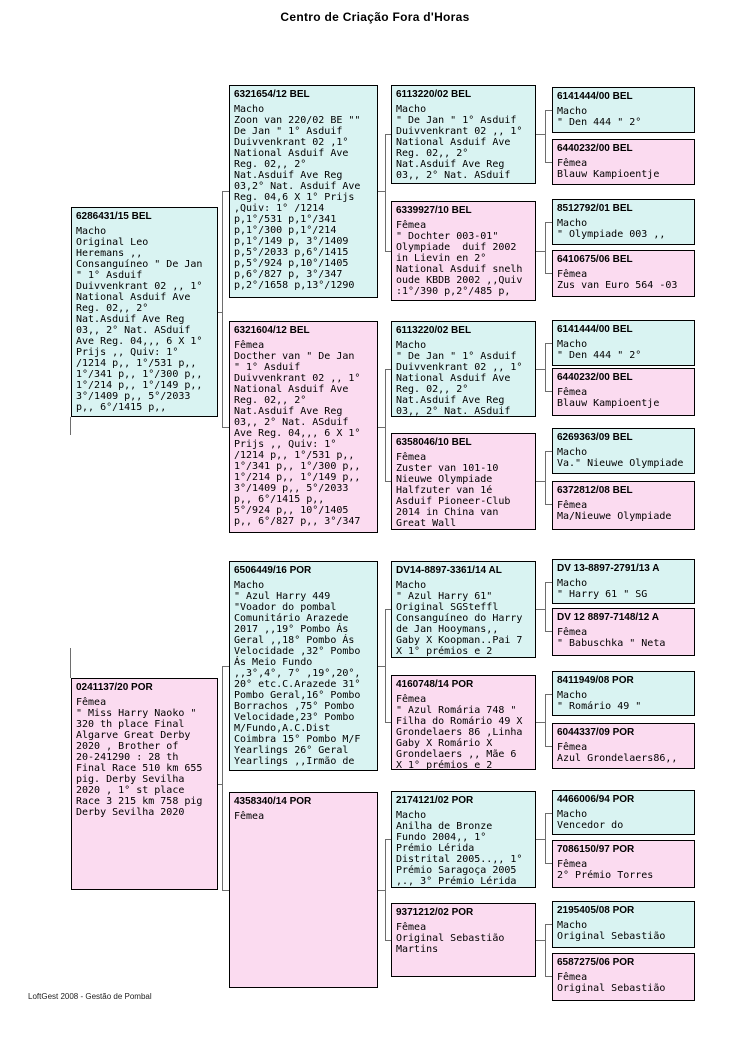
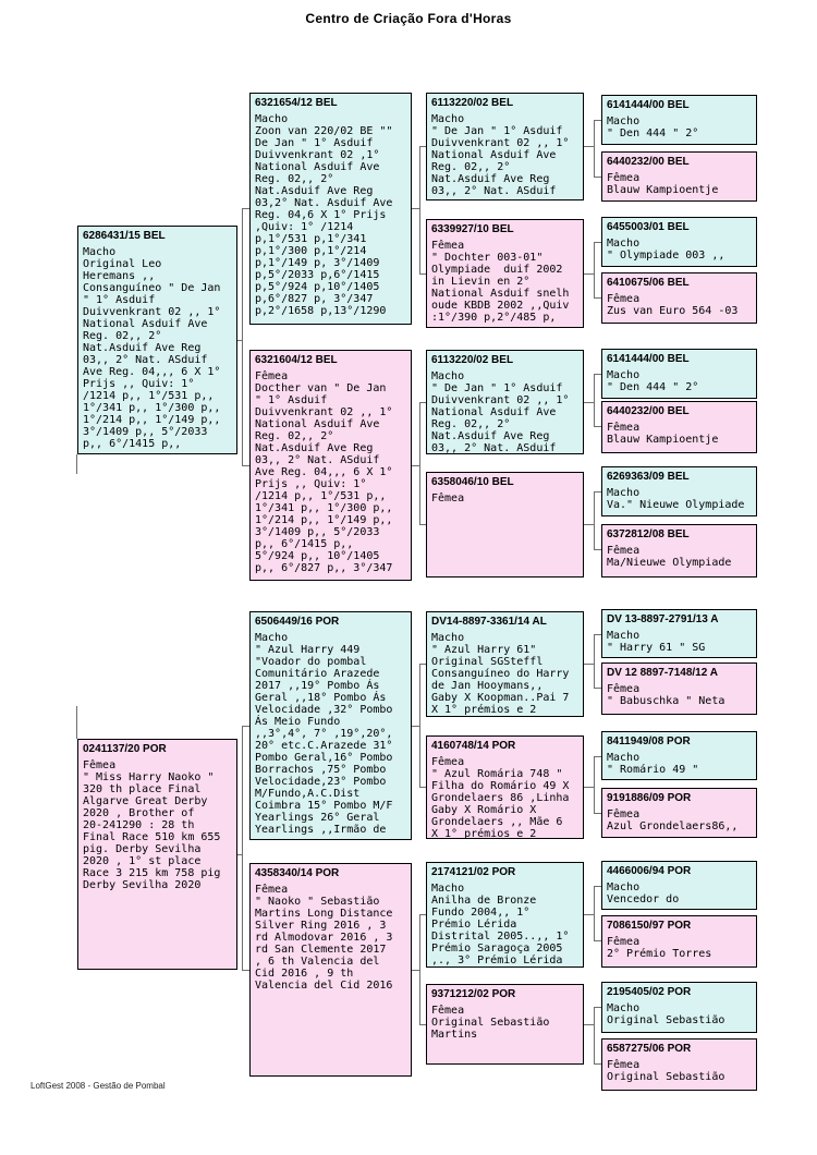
  Centro de Criação Fora d'Horas
  6286431/15 BEL
  Macho
  Original Leo
  Heremans ,,
  Consanguíneo " De Jan
  " 1° Asduif
  Duivvenkrant 02 ,, 1°
  National Asduif Ave
  Reg. 02,, 2°
  Nat.Asduif Ave Reg
  03,, 2° Nat. ASduif
  Ave Reg. 04,,, 6 X 1°
  Prijs ,, Quiv: 1°
  /1214 p,, 1°/531 p,,
  1°/341 p,, 1°/300 p,,
  1°/214 p,, 1°/149 p,,
  3°/1409 p,, 5°/2033
  p,, 6°/1415 p,,
  0241137/20 POR
  Fêmea
  " Miss Harry Naoko "
  320 th place Final
  Algarve Great Derby
  2020 , Brother of
  20-241290 : 28 th
  Final Race 510 km 655
  pig. Derby Sevilha
  2020 , 1° st place
  Race 3 215 km 758 pig
  Derby Sevilha 2020
  6321654/12 BEL
  Macho
  Zoon van 220/02 BE ""
  De Jan " 1° Asduif
  Duivvenkrant 02 ,1°
  National Asduif Ave
  Reg. 02,, 2°
  Nat.Asduif Ave Reg
  03,2° Nat. Asduif Ave
  Reg. 04,6 X 1° Prijs
  ,Quiv: 1° /1214
  p,1°/531 p,1°/341
  p,1°/300 p,1°/214
  p,1°/149 p, 3°/1409
  p,5°/2033 p,6°/1415
  p,5°/924 p,10°/1405
  p,6°/827 p, 3°/347
  p,2°/1658 p,13°/1290
  6321604/12 BEL
  Fêmea
  Docther van " De Jan
  " 1° Asduif
  Duivvenkrant 02 ,, 1°
  National Asduif Ave
  Reg. 02,, 2°
  Nat.Asduif Ave Reg
  03,, 2° Nat. ASduif
  Ave Reg. 04,,, 6 X 1°
  Prijs ,, Quiv: 1°
  /1214 p,, 1°/531 p,,
  1°/341 p,, 1°/300 p,,
  1°/214 p,, 1°/149 p,,
  3°/1409 p,, 5°/2033
  p,, 6°/1415 p,,
  5°/924 p,, 10°/1405
  p,, 6°/827 p,, 3°/347
  6506449/16 POR
  Macho
  " Azul Harry 449
  "Voador do pombal
  Comunitário Arazede
  2017 ,,19° Pombo Ás
  Geral ,,18° Pombo Ás
  Velocidade ,32° Pombo
  Ás Meio Fundo
  ,,3°,4°, 7° ,19°,20°,
  20° etc.C.Arazede 31°
  Pombo Geral,16° Pombo
  Borrachos ,75° Pombo
  Velocidade,23° Pombo
  M/Fundo,A.C.Dist
  Coimbra 15° Pombo M/F
  Yearlings 26° Geral
  Yearlings ,,Irmão de
  4358340/14 POR
  Fêmea
+ " Naoko " Sebastião
+ Martins Long Distance
+ Silver Ring 2016 , 3
+ rd Almodovar 2016 , 3
+ rd San Clemente 2017
+ , 6 th Valencia del
+ Cid 2016 , 9 th
+ Valencia del Cid 2016
  6113220/02 BEL
  Macho
  " De Jan " 1° Asduif
  Duivvenkrant 02 ,, 1°
  National Asduif Ave
  Reg. 02,, 2°
  Nat.Asduif Ave Reg
  03,, 2° Nat. ASduif
  6339927/10 BEL
  Fêmea
  " Dochter 003-01"
  Olympiade duif 2002
  in Lievin en 2°
  National Asduif snelh
  oude KBDB 2002 ,,Quiv
  :1°/390 p,2°/485 p,
  6113220/02 BEL
  Macho
  " De Jan " 1° Asduif
  Duivvenkrant 02 ,, 1°
  National Asduif Ave
  Reg. 02,, 2°
  Nat.Asduif Ave Reg
  03,, 2° Nat. ASduif
  6358046/10 BEL
  Fêmea
- Zuster van 101-10
- Nieuwe Olympiade
- Halfzuter van 1é
- Asduif Pioneer-Club
- 2014 in China van
- Great Wall
  DV14-8897-3361/14 AL
  Macho
  " Azul Harry 61"
  Original SGSteffl
  Consanguíneo do Harry
  de Jan Hooymans,,
  Gaby X Koopman..Pai 7
  X 1° prémios e 2
  4160748/14 POR
  Fêmea
  " Azul Romária 748 "
  Filha do Romário 49 X
  Grondelaers 86 ,Linha
  Gaby X Romário X
  Grondelaers ,, Mãe 6
  X 1° prémios e 2
  2174121/02 POR
  Macho
  Anilha de Bronze
  Fundo 2004,, 1°
  Prémio Lérida
  Distrital 2005..,, 1°
  Prémio Saragoça 2005
  ,., 3° Prémio Lérida
  9371212/02 POR
  Fêmea
  Original Sebastião
  Martins
  6141444/00 BEL
  Macho
  " Den 444 " 2°
  6440232/00 BEL
  Fêmea
  Blauw Kampioentje
- 8512792/01 BEL
+ 6455003/01 BEL
  Macho
  " Olympiade 003 ,,
  6410675/06 BEL
  Fêmea
  Zus van Euro 564 -03
  6141444/00 BEL
  Macho
  " Den 444 " 2°
  6440232/00 BEL
  Fêmea
  Blauw Kampioentje
  6269363/09 BEL
  Macho
  Va." Nieuwe Olympiade
  6372812/08 BEL
  Fêmea
  Ma/Nieuwe Olympiade
  DV 13-8897-2791/13 A
  Macho
  " Harry 61 " SG
  DV 12 8897-7148/12 A
  Fêmea
  " Babuschka " Neta
  8411949/08 POR
  Macho
  " Romário 49 "
- 6044337/09 POR
+ 9191886/09 POR
  Fêmea
  Azul Grondelaers86,,
  4466006/94 POR
  Macho
  Vencedor do
  7086150/97 POR
  Fêmea
  2° Prémio Torres
- 2195405/08 POR
+ 2195405/02 POR
  Macho
  Original Sebastião
  6587275/06 POR
  Fêmea
  Original Sebastião
  LoftGest 2008 - Gestão de Pombal
